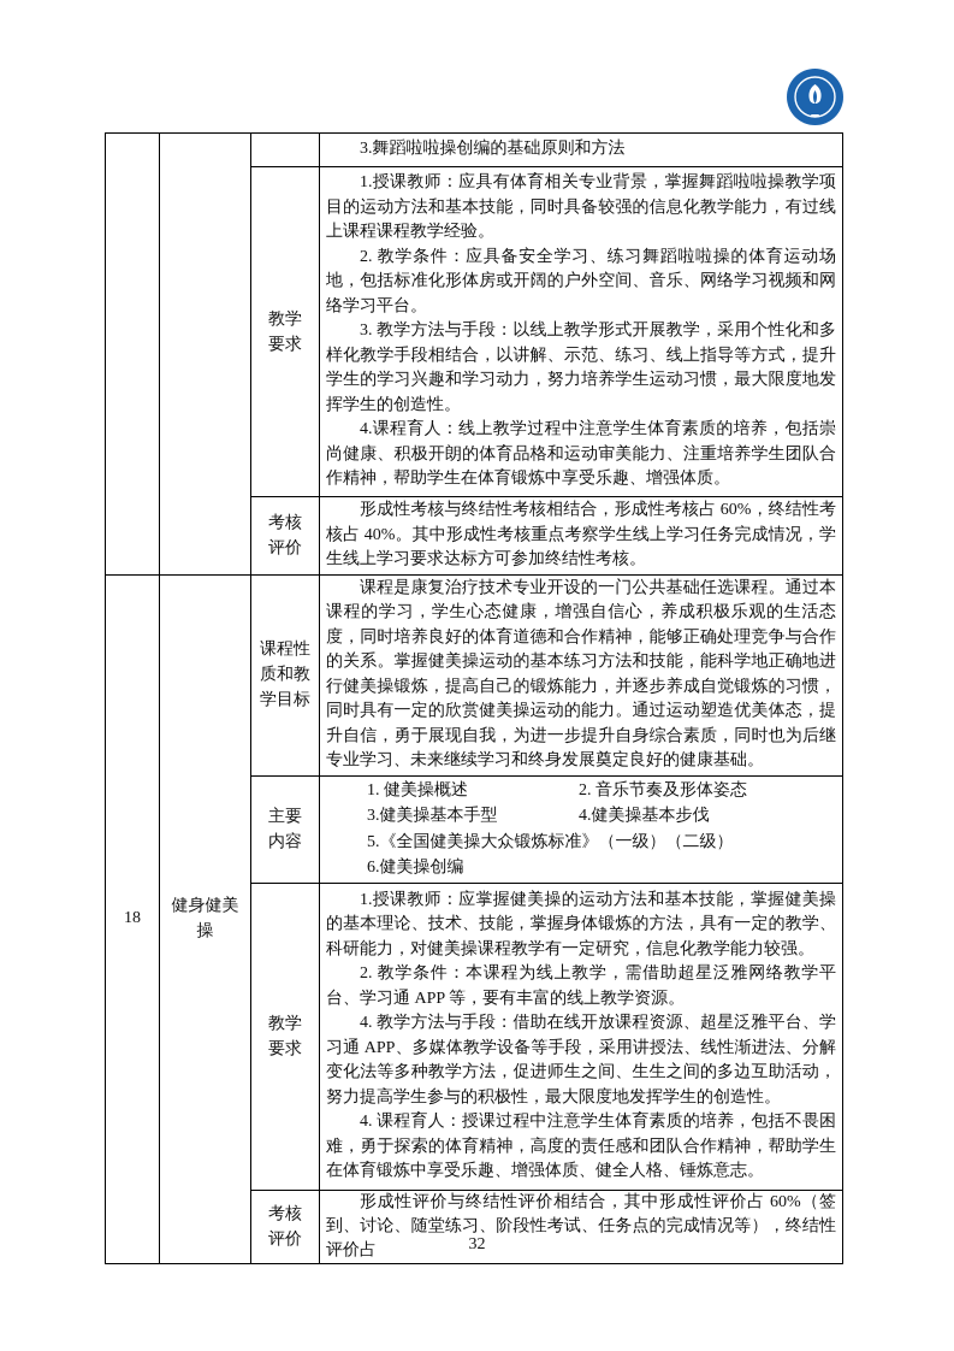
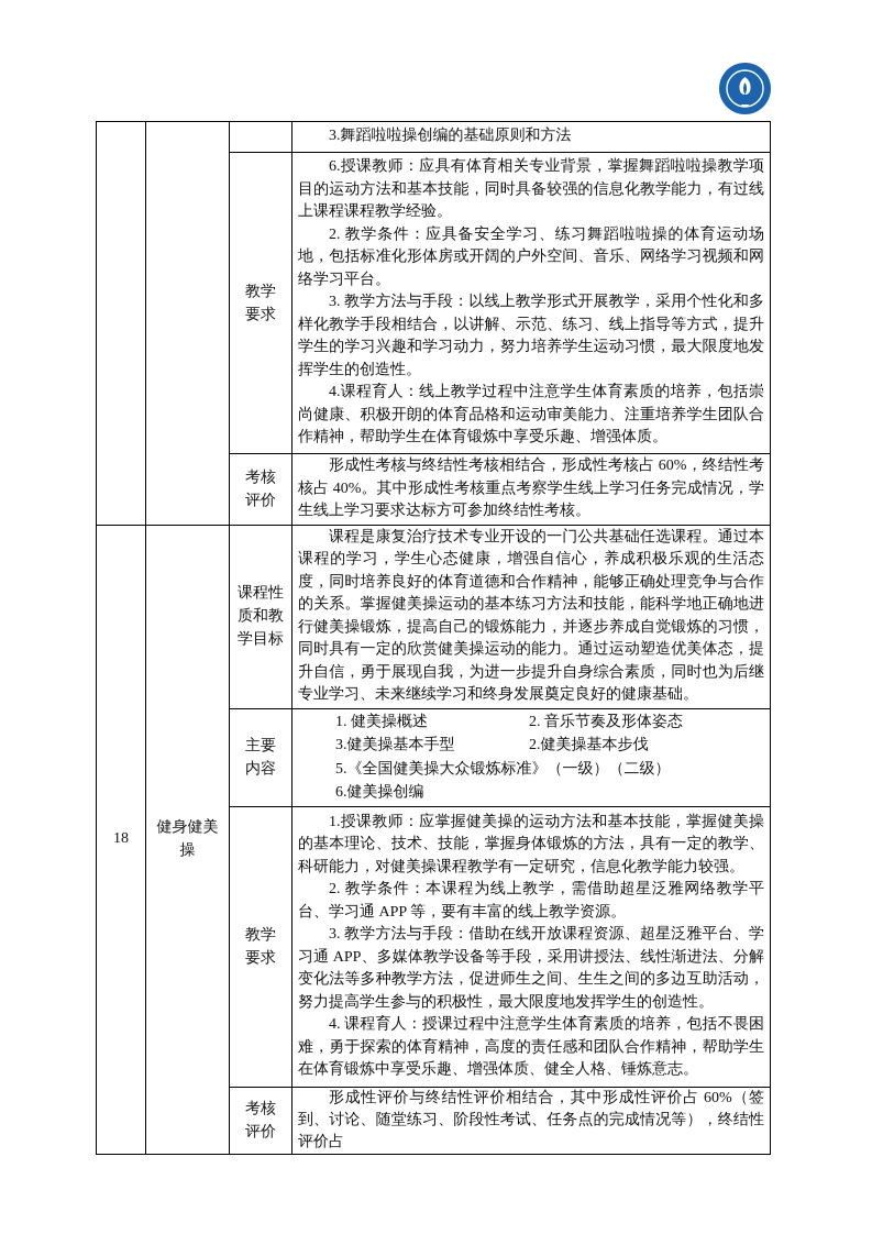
  			3.舞蹈啦啦操创编的基础原则和方法
- 教学 要求	1.授课教师：应具有体育相关专业背景，掌握舞蹈啦啦操教学项目的运动方法和基本技能，同时具备较强的信息化教学能力，有过线上课程课程教学经验。 2. 教学条件：应具备安全学习、练习舞蹈啦啦操的体育运动场地，包括标准化形体房或开阔的户外空间、音乐、网络学习视频和网络学习平台。 3. 教学方法与手段：以线上教学形式开展教学，采用个性化和多样化教学手段相结合，以讲解、示范、练习、线上指导等方式，提升学生的学习兴趣和学习动力，努力培养学生运动习惯，最大限度地发挥学生的创造性。 4.课程育人：线上教学过程中注意学生体育素质的培养，包括崇尚健康、积极开朗的体育品格和运动审美能力、注重培养学生团队合作精神，帮助学生在体育锻炼中享受乐趣、增强体质。
+ 教学 要求	6.授课教师：应具有体育相关专业背景，掌握舞蹈啦啦操教学项目的运动方法和基本技能，同时具备较强的信息化教学能力，有过线上课程课程教学经验。 2. 教学条件：应具备安全学习、练习舞蹈啦啦操的体育运动场地，包括标准化形体房或开阔的户外空间、音乐、网络学习视频和网络学习平台。 3. 教学方法与手段：以线上教学形式开展教学，采用个性化和多样化教学手段相结合，以讲解、示范、练习、线上指导等方式，提升学生的学习兴趣和学习动力，努力培养学生运动习惯，最大限度地发挥学生的创造性。 4.课程育人：线上教学过程中注意学生体育素质的培养，包括崇尚健康、积极开朗的体育品格和运动审美能力、注重培养学生团队合作精神，帮助学生在体育锻炼中享受乐趣、增强体质。
  考核 评价	形成性考核与终结性考核相结合，形成性考核占 60%，终结性考核占 40%。其中形成性考核重点考察学生线上学习任务完成情况，学生线上学习要求达标方可参加终结性考核。
  18	健身健美操	课程性 质和教 学目标	课程是康复治疗技术专业开设的一门公共基础任选课程。通过本课程的学习，学生心态健康，增强自信心，养成积极乐观的生活态度，同时培养良好的体育道德和合作精神，能够正确处理竞争与合作的关系。掌握健美操运动的基本练习方法和技能，能科学地正确地进行健美操锻炼，提高自己的锻炼能力，并逐步养成自觉锻炼的习惯，同时具有一定的欣赏健美操运动的能力。通过运动塑造优美体态，提升自信，勇于展现自我，为进一步提升自身综合素质，同时也为后继专业学习、未来继续学习和终身发展奠定良好的健康基础。
- 主要 内容	1. 健美操概述 2. 音乐节奏及形体姿态 3.健美操基本手型 4.健美操基本步伐 5.《全国健美操大众锻炼标准》（一级）（二级） 6.健美操创编
+ 主要 内容	1. 健美操概述 2. 音乐节奏及形体姿态 3.健美操基本手型 2.健美操基本步伐 5.《全国健美操大众锻炼标准》（一级）（二级） 6.健美操创编
- 教学 要求	1.授课教师：应掌握健美操的运动方法和基本技能，掌握健美操的基本理论、技术、技能，掌握身体锻炼的方法，具有一定的教学、科研能力，对健美操课程教学有一定研究，信息化教学能力较强。 2. 教学条件：本课程为线上教学，需借助超星泛雅网络教学平台、学习通 APP 等，要有丰富的线上教学资源。 4. 教学方法与手段：借助在线开放课程资源、超星泛雅平台、学习通 APP、多媒体教学设备等手段，采用讲授法、线性渐进法、分解变化法等多种教学方法，促进师生之间、生生之间的多边互助活动，努力提高学生参与的积极性，最大限度地发挥学生的创造性。 4. 课程育人：授课过程中注意学生体育素质的培养，包括不畏困难，勇于探索的体育精神，高度的责任感和团队合作精神，帮助学生在体育锻炼中享受乐趣、增强体质、健全人格、锤炼意志。
+ 教学 要求	1.授课教师：应掌握健美操的运动方法和基本技能，掌握健美操的基本理论、技术、技能，掌握身体锻炼的方法，具有一定的教学、科研能力，对健美操课程教学有一定研究，信息化教学能力较强。 2. 教学条件：本课程为线上教学，需借助超星泛雅网络教学平台、学习通 APP 等，要有丰富的线上教学资源。 3. 教学方法与手段：借助在线开放课程资源、超星泛雅平台、学习通 APP、多媒体教学设备等手段，采用讲授法、线性渐进法、分解变化法等多种教学方法，促进师生之间、生生之间的多边互助活动，努力提高学生参与的积极性，最大限度地发挥学生的创造性。 4. 课程育人：授课过程中注意学生体育素质的培养，包括不畏困难，勇于探索的体育精神，高度的责任感和团队合作精神，帮助学生在体育锻炼中享受乐趣、增强体质、健全人格、锤炼意志。
  考核 评价	形成性评价与终结性评价相结合，其中形成性评价占 60%（签到、讨论、随堂练习、阶段性考试、任务点的完成情况等），终结性评价占
- 32
